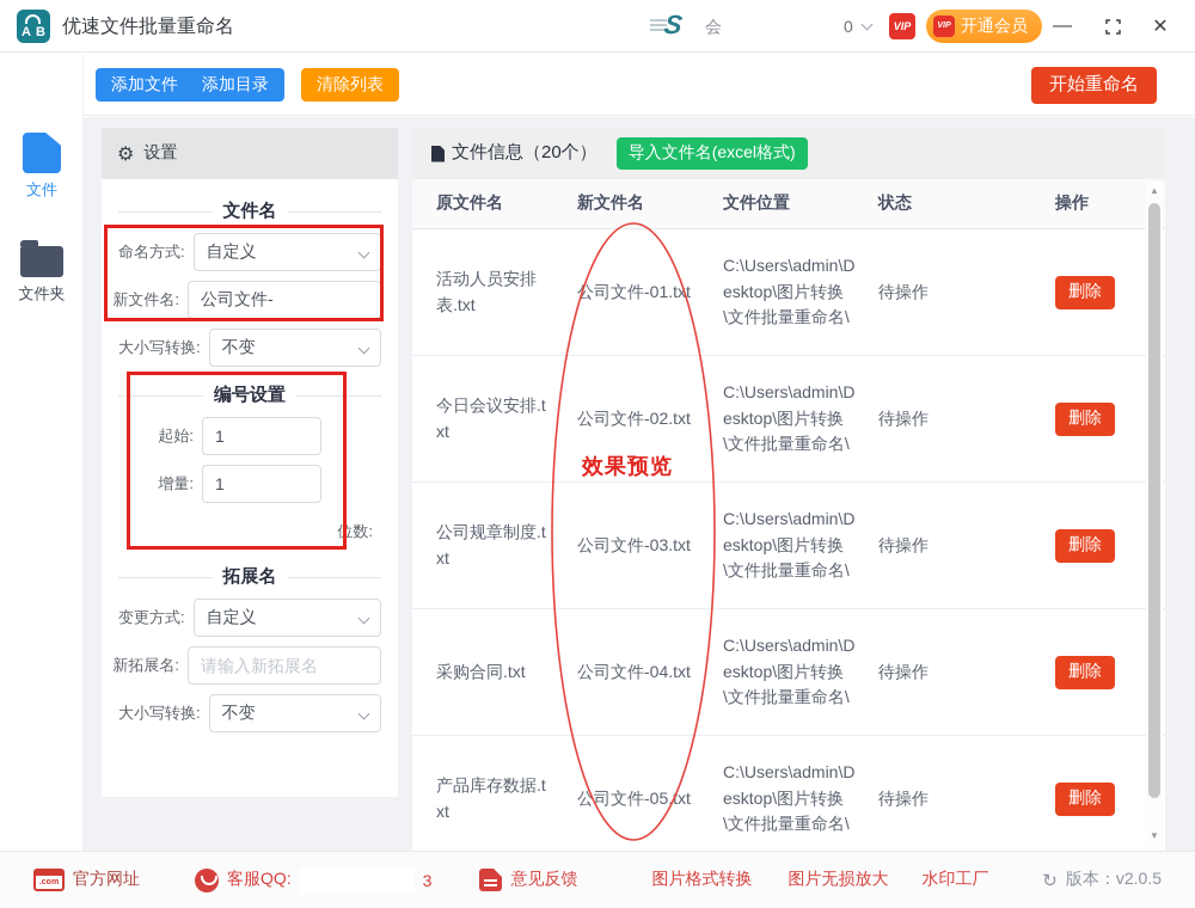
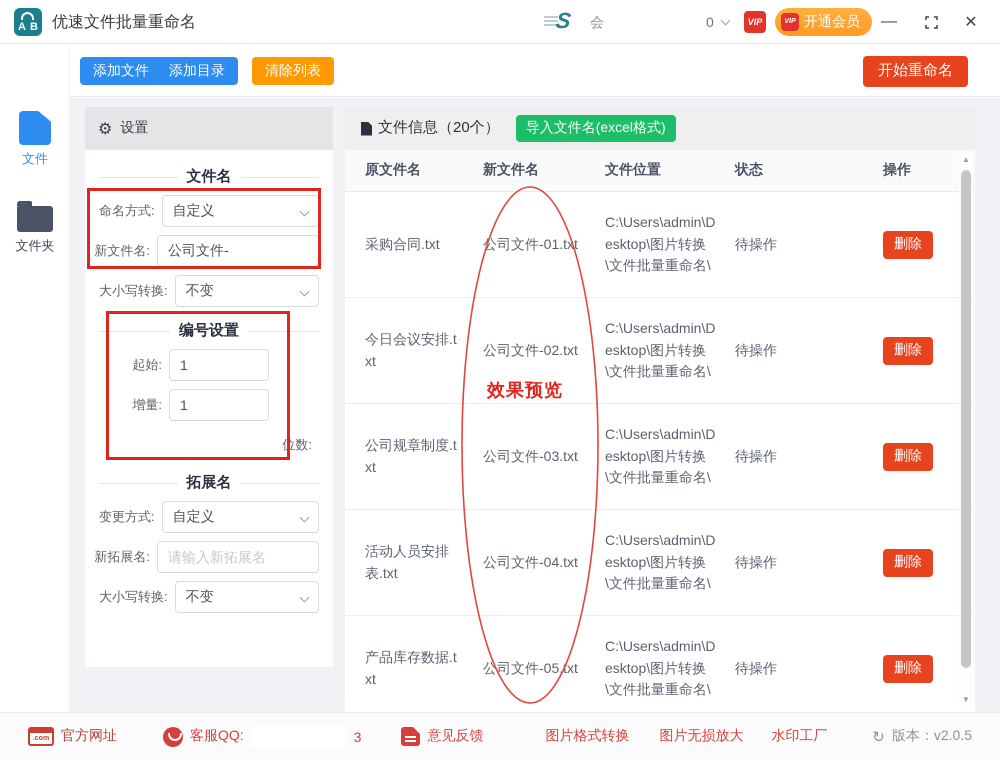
  A
  B
  优速文件批量重命名
  会
  0
  VIP
  开通会员
  —
  ✕
  添加文件
  添加目录
  清除列表
  开始重命名
  文件
  文件夹
  ⚙
  设置
  文件名
  命名方式:
  自定义
  新文件名:
  公司文件-
  大小写转换:
  不变
  编号设置
  起始:
  1
  增量:
  1
  位数:
  拓展名
  变更方式:
  自定义
  新拓展名:
  请输入新拓展名
  大小写转换:
  不变
  文件信息（20个）
  导入文件名(excel格式)
  原文件名
  新文件名
  文件位置
  状态
  操作
- 活动人员安排表.txt
+ 采购合同.txt
  公司文件-01.txt
  C:\Users\admin\Desktop\图片转换\文件批量重命名\
  待操作
  删除
  今日会议安排.txt
  公司文件-02.txt
  C:\Users\admin\Desktop\图片转换\文件批量重命名\
  待操作
  删除
  公司规章制度.txt
  公司文件-03.txt
  C:\Users\admin\Desktop\图片转换\文件批量重命名\
  待操作
  删除
- 采购合同.txt
+ 活动人员安排表.txt
  公司文件-04.txt
  C:\Users\admin\Desktop\图片转换\文件批量重命名\
  待操作
  删除
  产品库存数据.txt
  公司文件-05.xt
  C:\Users\admin\Desktop\图片转换\文件批量重命名\
  待操作
  删除
  ▲
  ▼
  效果预览
  官方网址
  客服QQ:
  3
  意见反馈
  图片格式转换
  图片无损放大
  水印工厂
  ↻
  版本：v2.0.5
